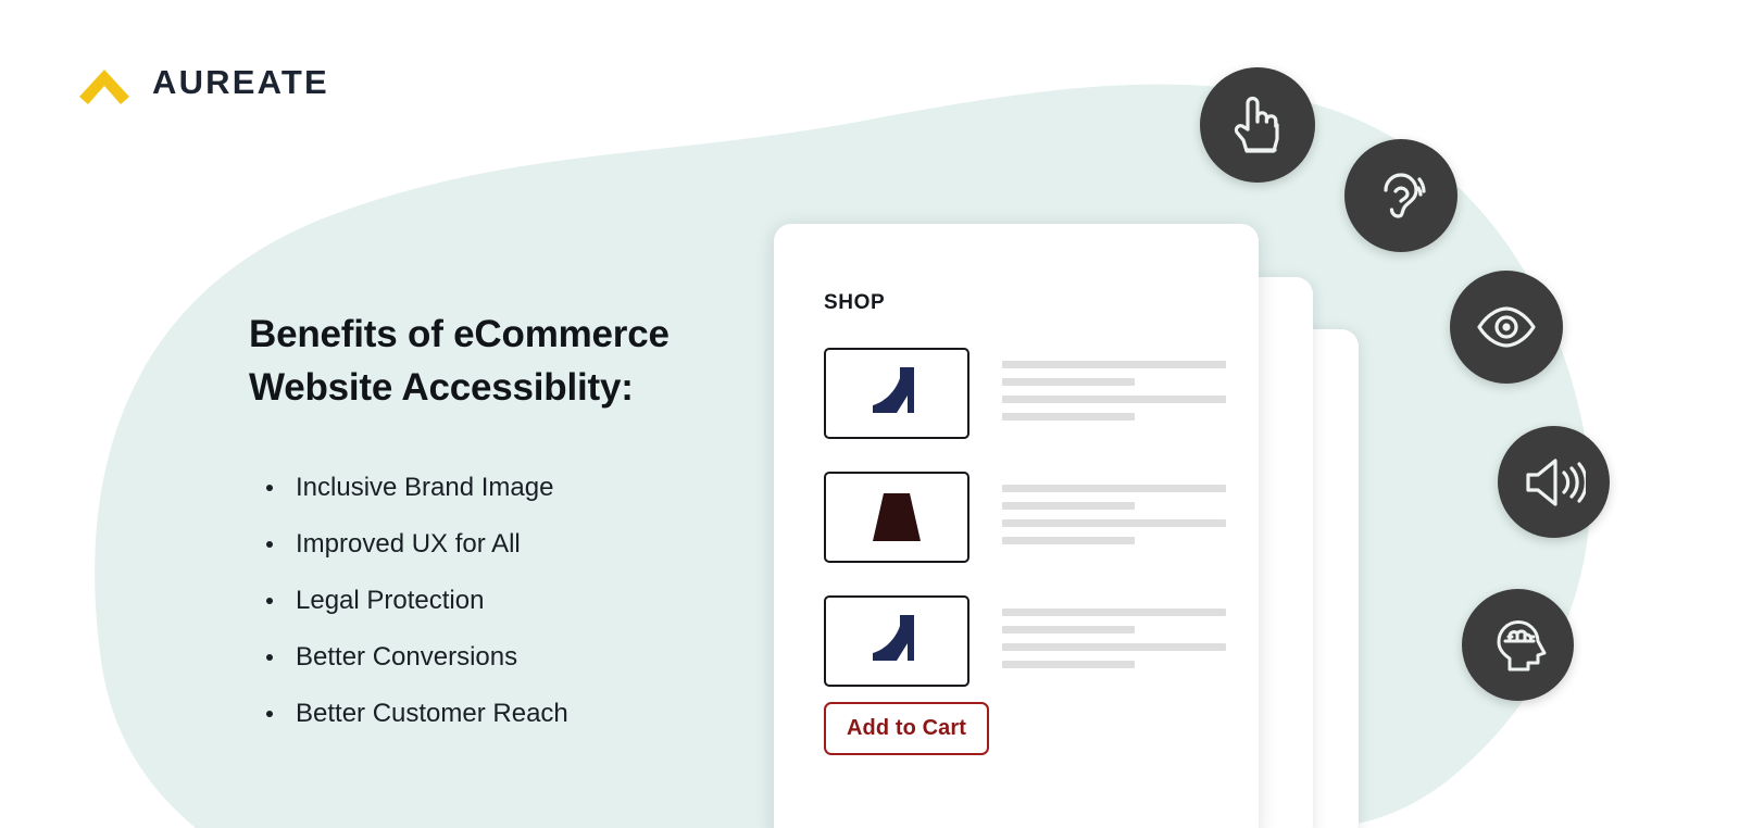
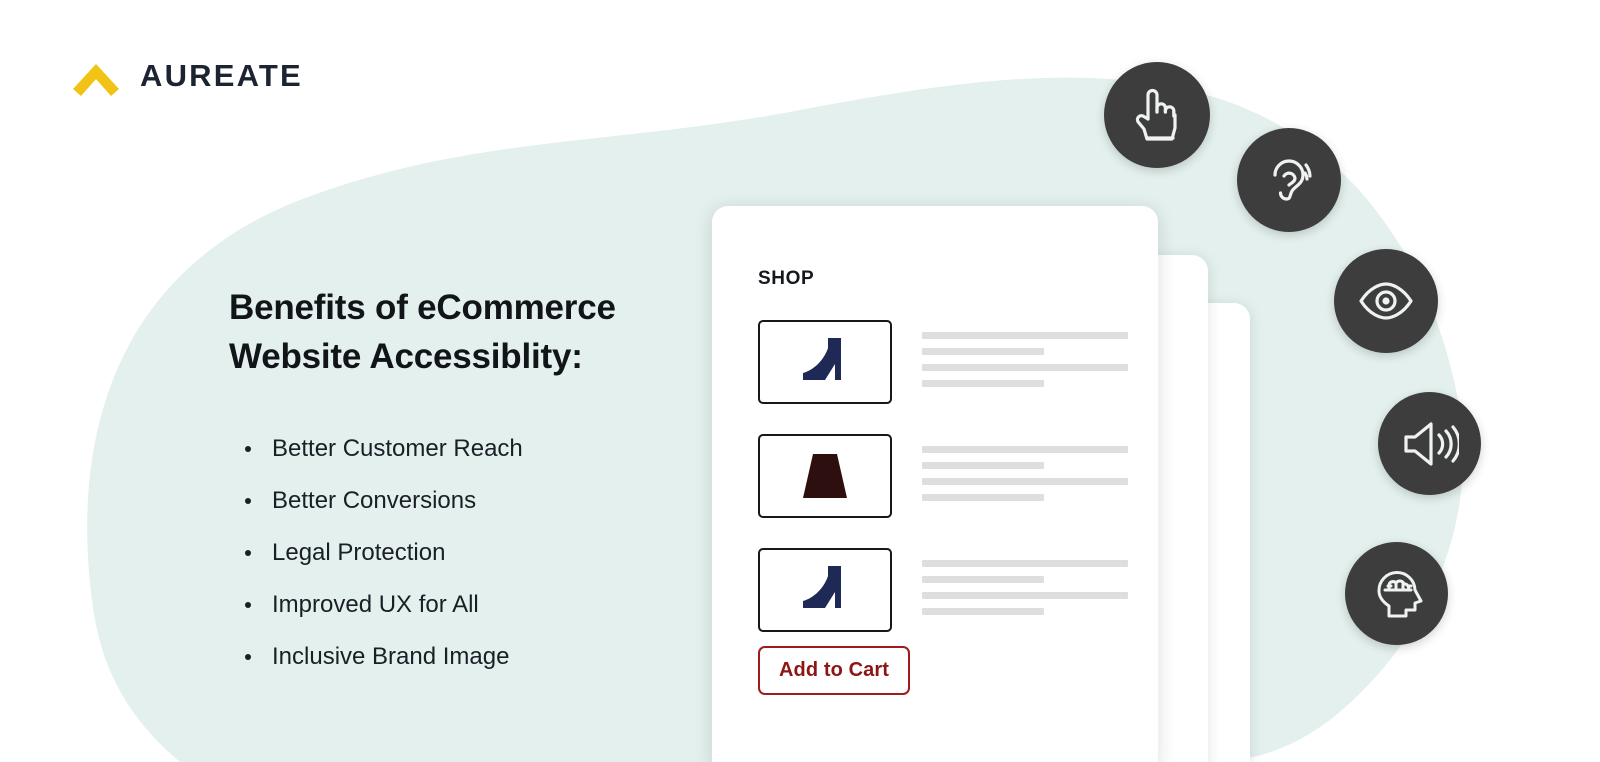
  AUREATE
  Benefits of eCommerce
  Website Accessiblity:
- Inclusive Brand Image
+ Better Customer Reach
- Improved UX for All
+ Better Conversions
  Legal Protection
- Better Conversions
+ Improved UX for All
- Better Customer Reach
+ Inclusive Brand Image
  SHOP
  Add to Cart
